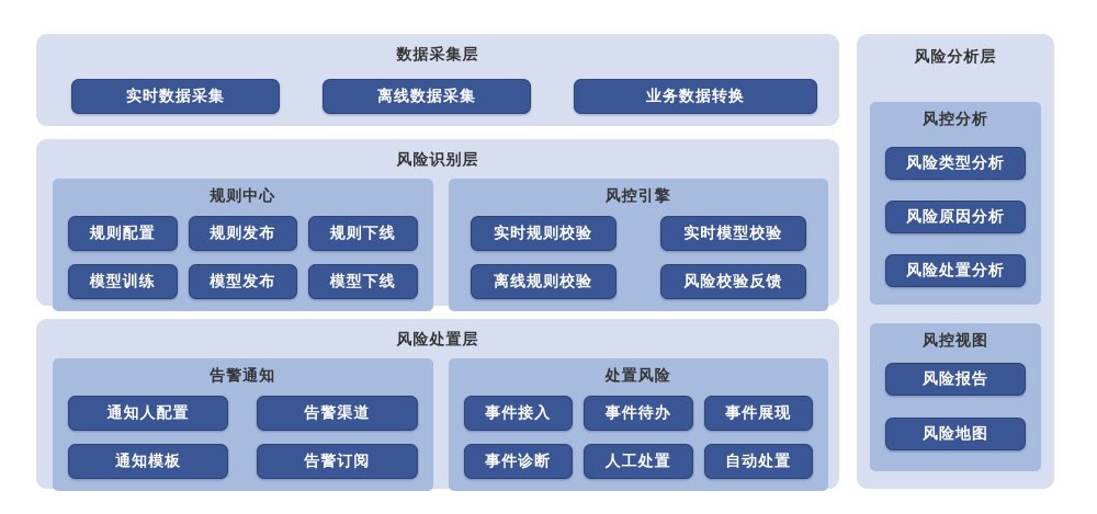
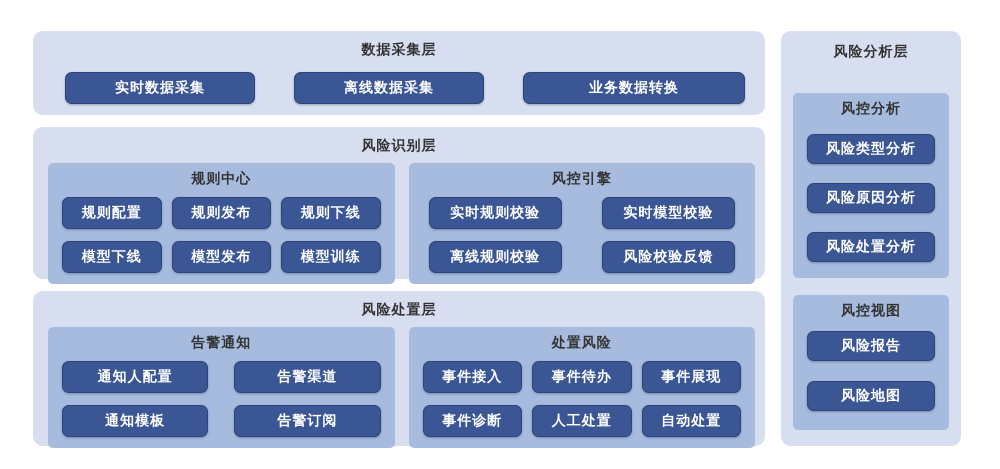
  数据采集层
  实时数据采集
  离线数据采集
  业务数据转换
  风险识别层
  规则中心
  规则配置
  规则发布
  规则下线
- 模型训练
+ 模型下线
  模型发布
- 模型下线
+ 模型训练
  风控引擎
  实时规则校验
  实时模型校验
  离线规则校验
  风险校验反馈
  风险处置层
  告警通知
  通知人配置
  告警渠道
  通知模板
  告警订阅
  处置风险
  事件接入
  事件待办
  事件展现
  事件诊断
  人工处置
  自动处置
  风险分析层
  风控分析
  风险类型分析
  风险原因分析
  风险处置分析
  风控视图
  风险报告
  风险地图
